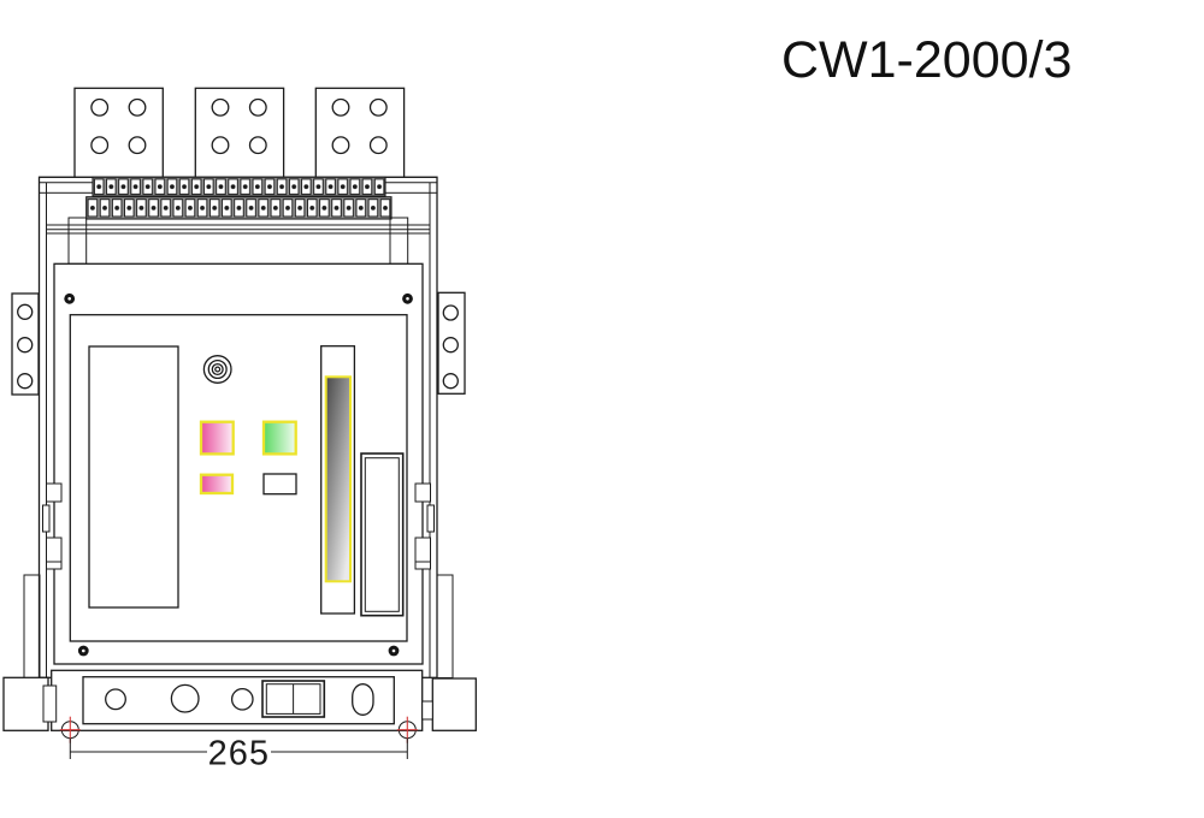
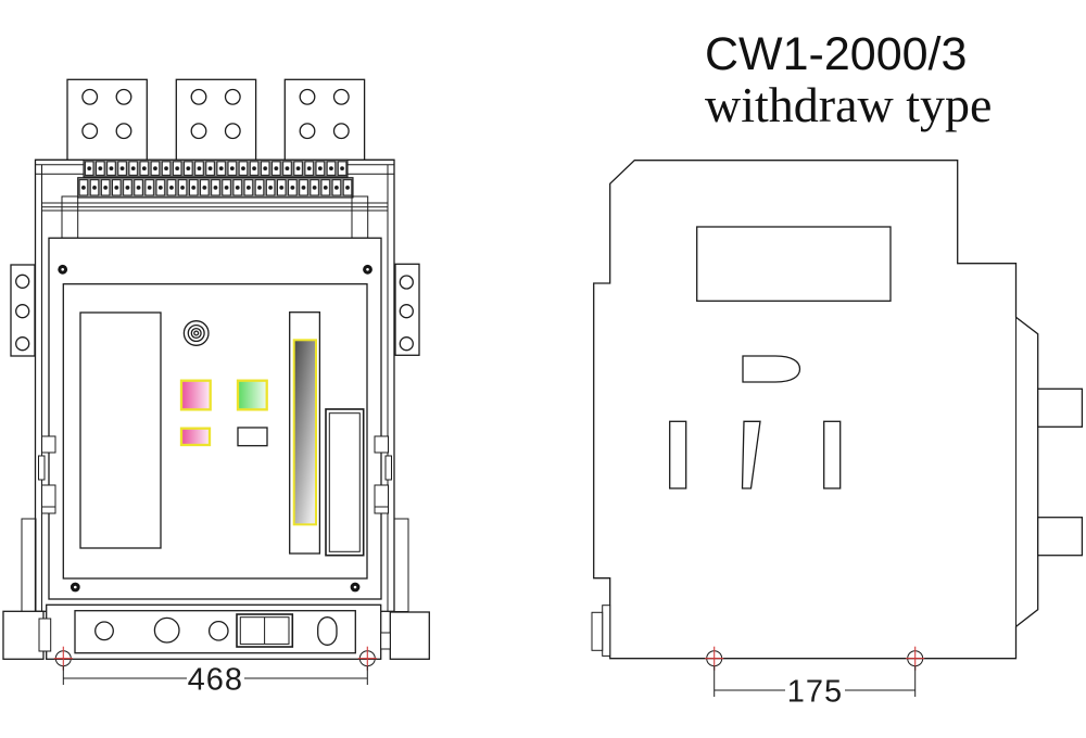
- 265
+ 468
+ 175
  CW1-2000/3
+ withdraw type
